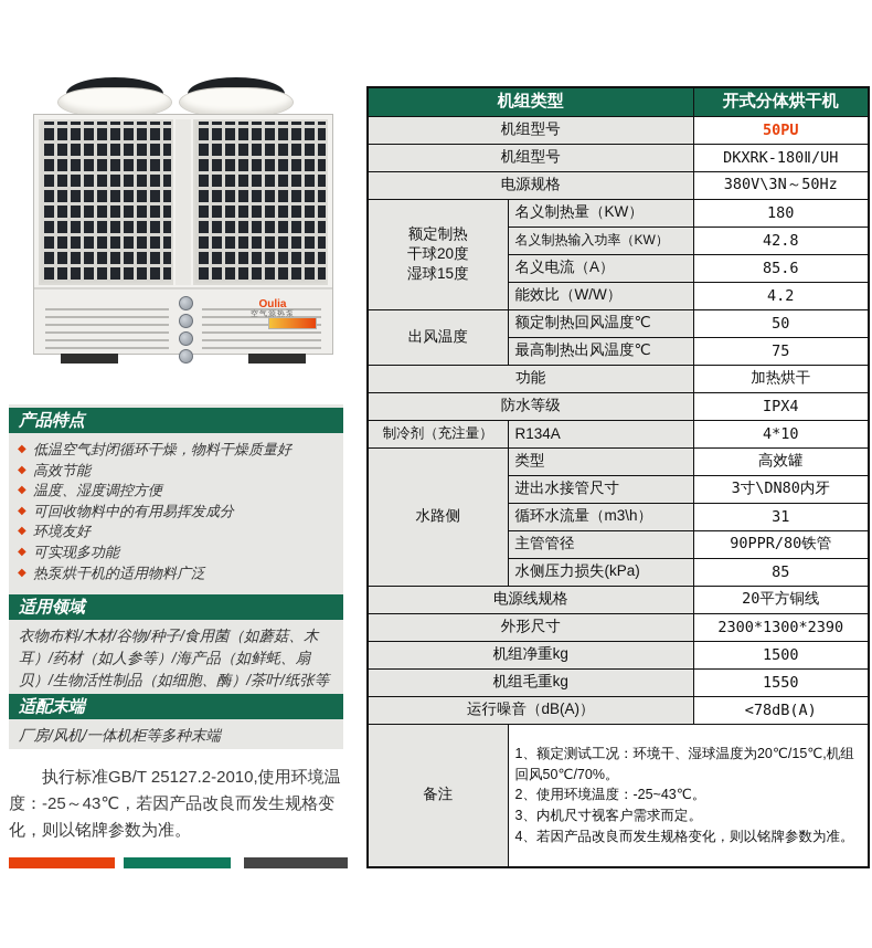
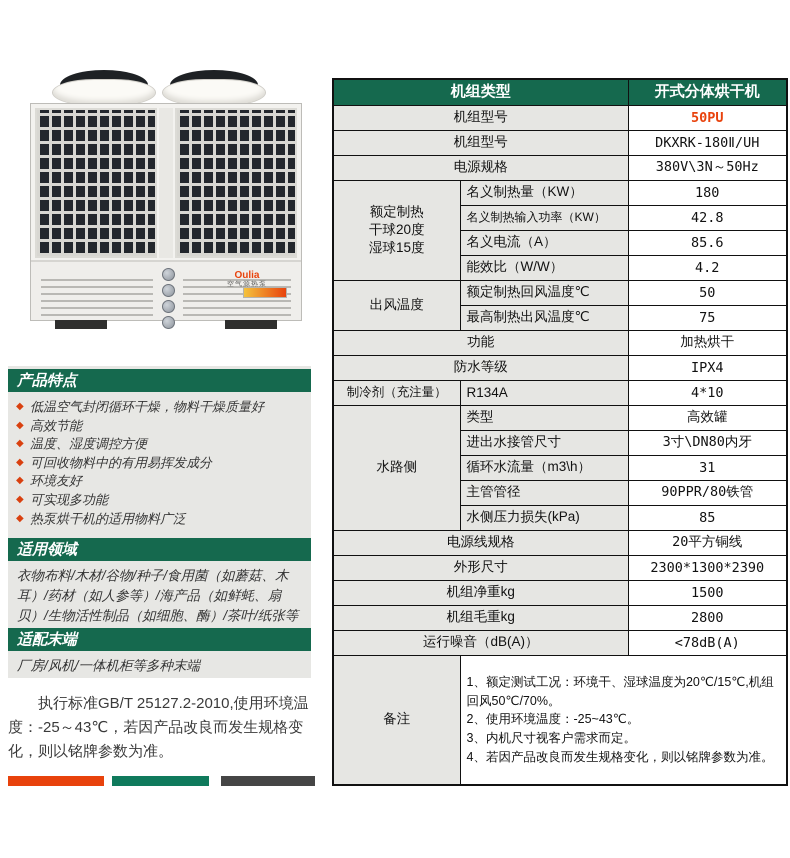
  Oulia
  产品特点
  ◆
  低温空气封闭循环干燥，物料干燥质量好
  ◆
  高效节能
  ◆
  温度、湿度调控方便
  ◆
  可回收物料中的有用易挥发成分
  ◆
  环境友好
  ◆
  可实现多功能
  ◆
  热泵烘干机的适用物料广泛
  适用领域
  衣物布料/木材/谷物/种子/食用菌（如蘑菇、木耳）/药材（如人参等）/海产品（如鲜蚝、扇贝）/生物活性制品（如细胞、酶）/茶叶/纸张等
  适配末端
  厂房/风机/一体机柜等多种末端
  执行标准GB/T 25127.2-2010,使用环境温度：-25～43℃，若因产品改良而发生规格变化，则以铭牌参数为准。
  机组类型	开式分体烘干机
  机组型号	50PU
  机组型号	DKXRK-180Ⅱ/UH
  电源规格	380V\3N～50Hz
  额定制热 干球20度 湿球15度	名义制热量（KW）	180
  名义制热输入功率（KW）	42.8
  名义电流（A）	85.6
  能效比（W/W）	4.2
  出风温度	额定制热回风温度℃	50
  最高制热出风温度℃	75
  功能	加热烘干
  防水等级	IPX4
  制冷剂（充注量）	R134A	4*10
  水路侧	类型	高效罐
  进出水接管尺寸	3寸\DN80内牙
  循环水流量（m3\h）	31
  主管管径	90PPR/80铁管
  水侧压力损失(kPa)	85
  电源线规格	20平方铜线
  外形尺寸	2300*1300*2390
  机组净重kg	1500
- 机组毛重kg	1550
+ 机组毛重kg	2800
  运行噪音（dB(A)）	<78dB(A)
  备注	1、额定测试工况：环境干、湿球温度为20℃/15℃,机组回风50℃/70%。 2、使用环境温度：-25~43℃。 3、内机尺寸视客户需求而定。 4、若因产品改良而发生规格变化，则以铭牌参数为准。
